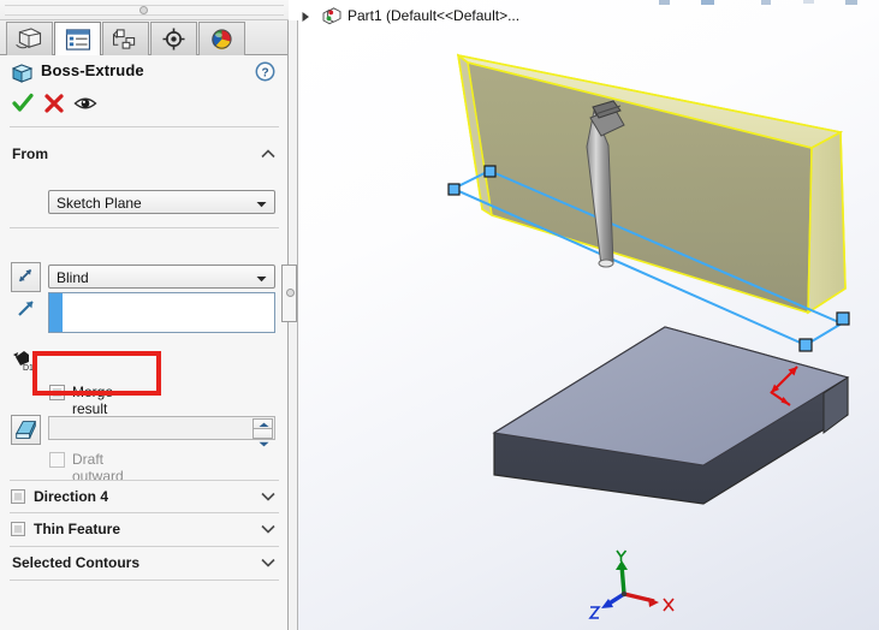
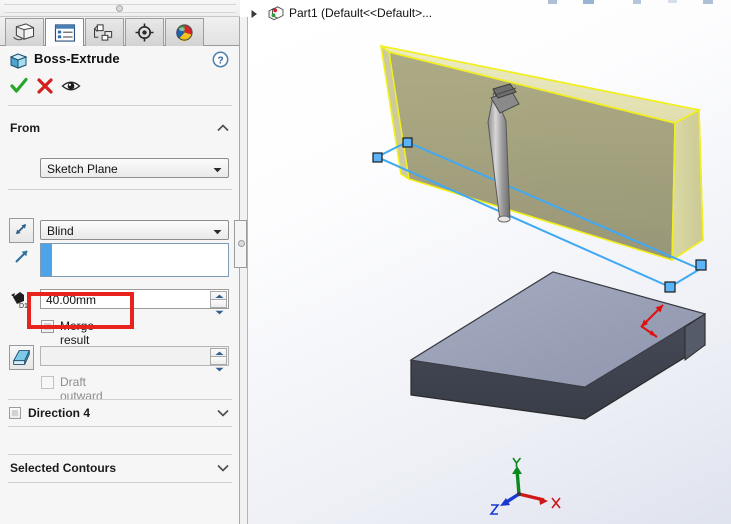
  Boss-Extrude
  ?
  From
  Sketch Plane
  Blind
+ 40.00mm
  Merge result
  Draft outward
  Direction 4
- Thin Feature
  Selected Contours
  Part1 (Default<<Default>...
